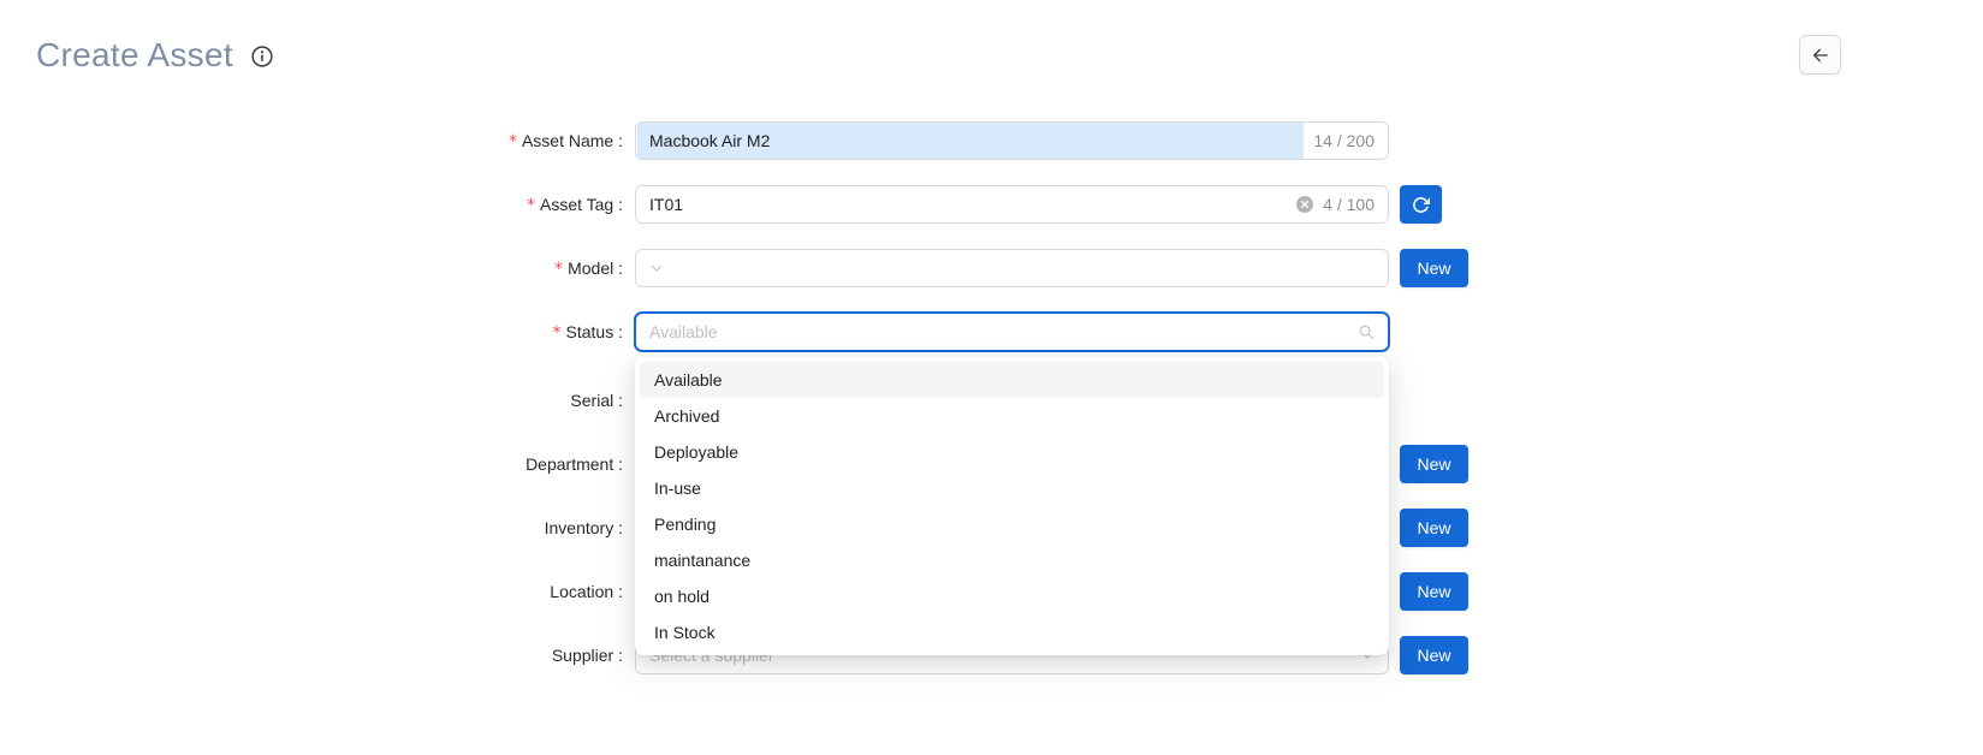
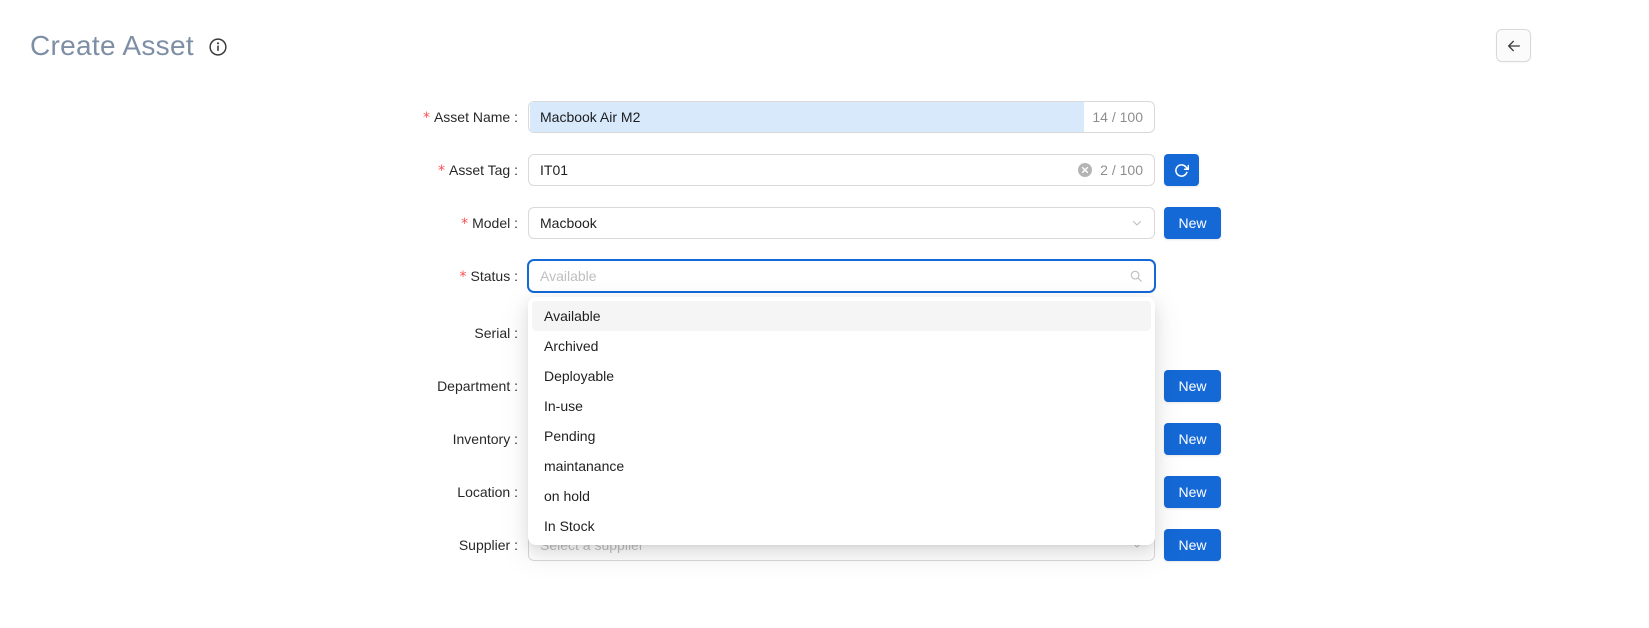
  Create Asset
  * Asset Name
  Macbook Air M2
- 14 / 200
+ 14 / 100
  * Asset Tag
  IT01
- 4 / 100
+ 2 / 100
  * Model
+ Macbook
  New
  * Status
  Available
  Available
  Archived
  Deployable
  In-use
  Pending
  maintanance
  on hold
  In Stock
  Serial
  Department
  New
  Inventory
  New
  Location
  New
  Supplier
  Select a supplier
  New
